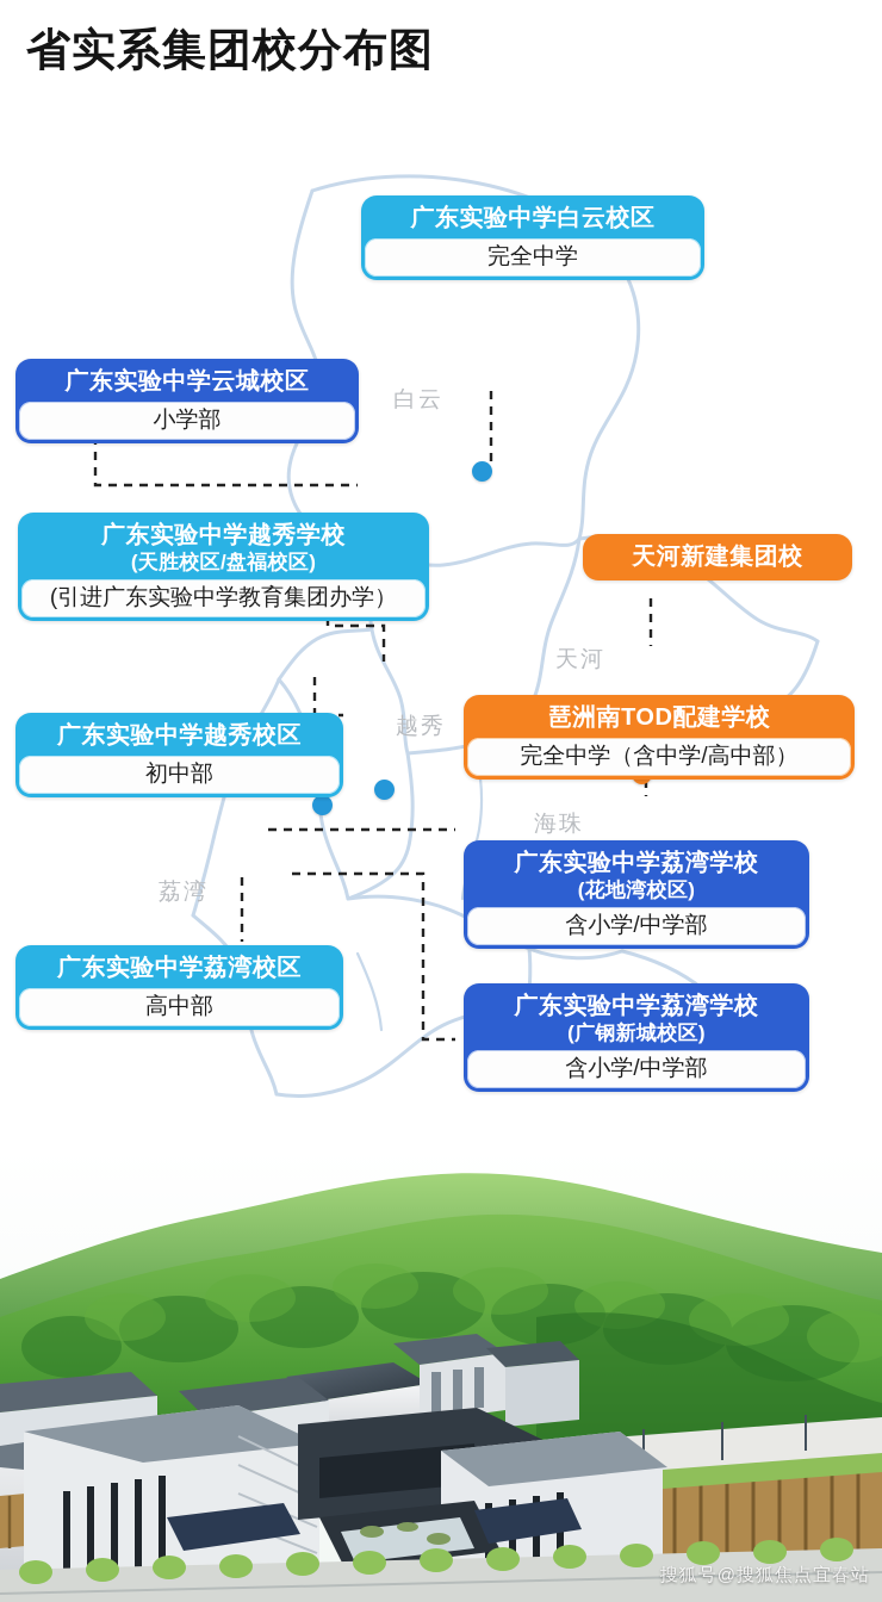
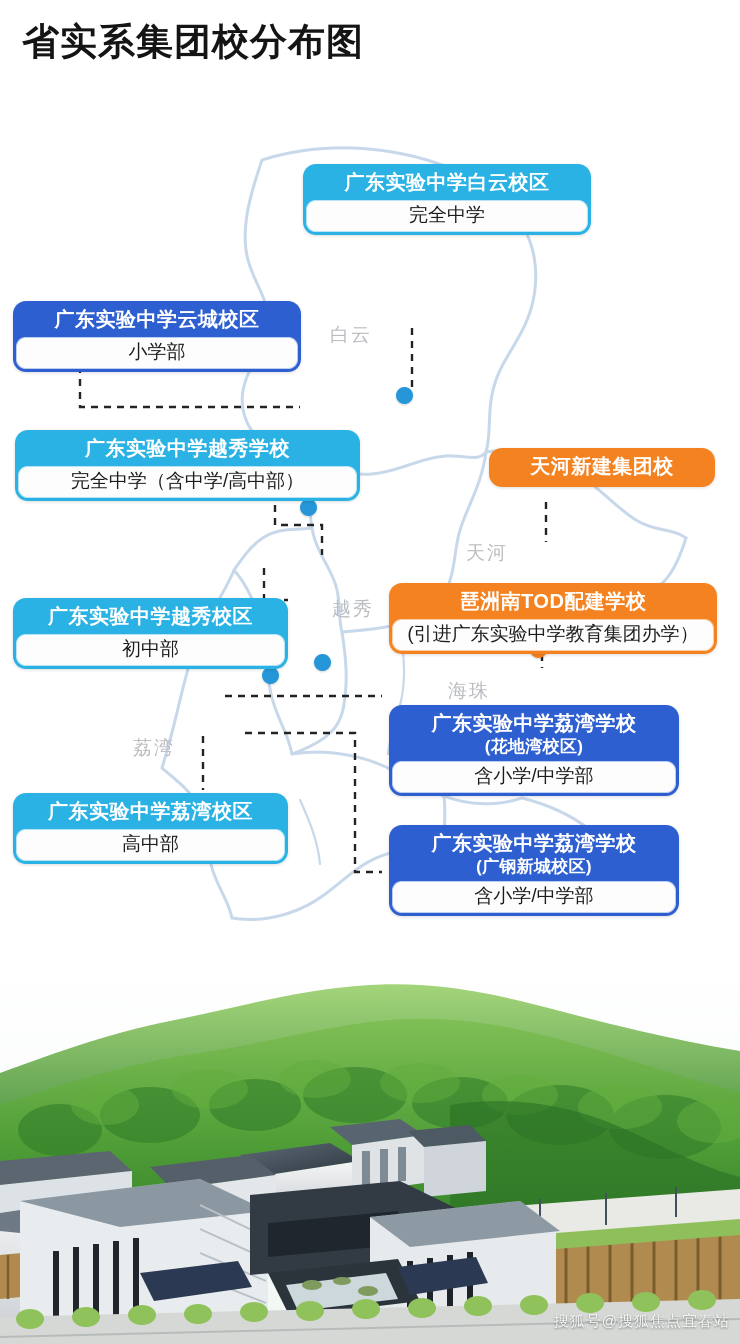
  省实系集团校分布图
  白云
  天河
  越秀
  海珠
  荔湾
  广东实验中学白云校区
  完全中学
  广东实验中学云城校区
  小学部
  广东实验中学越秀学校
- (天胜校区/盘福校区)
- (引进广东实验中学教育集团办学）
+ 完全中学（含中学/高中部）
  广东实验中学越秀校区
  初中部
  广东实验中学荔湾校区
  高中部
  天河新建集团校
  琶洲南TOD配建学校
- 完全中学（含中学/高中部）
+ (引进广东实验中学教育集团办学）
  广东实验中学荔湾学校
  (花地湾校区)
  含小学/中学部
  广东实验中学荔湾学校
  (广钢新城校区)
  含小学/中学部
  搜狐号@搜狐焦点宜春站
